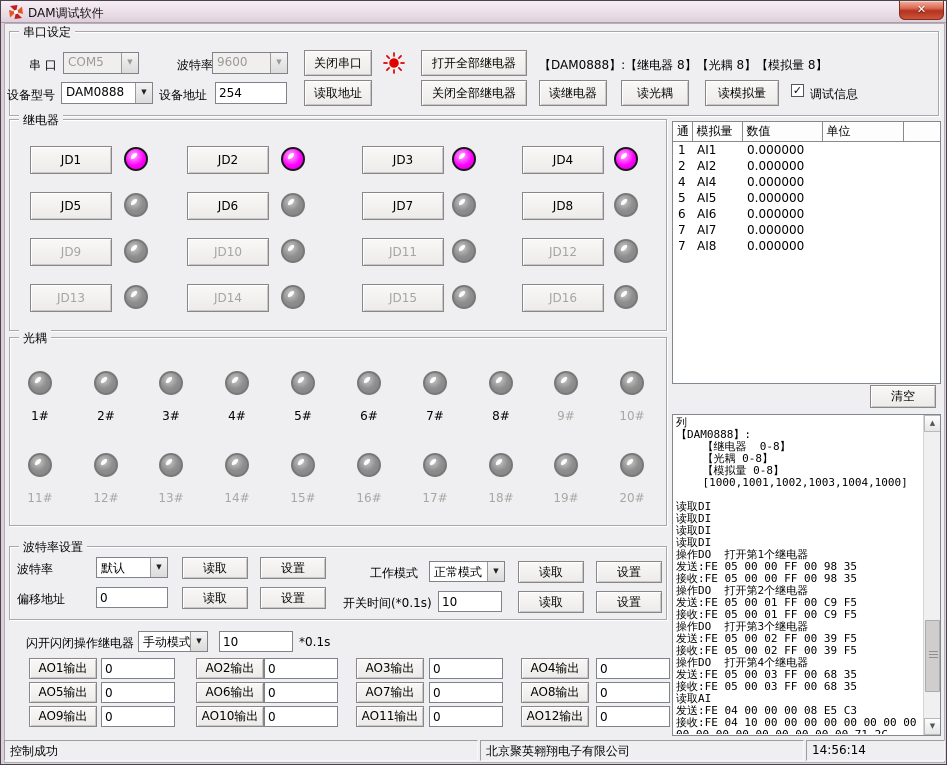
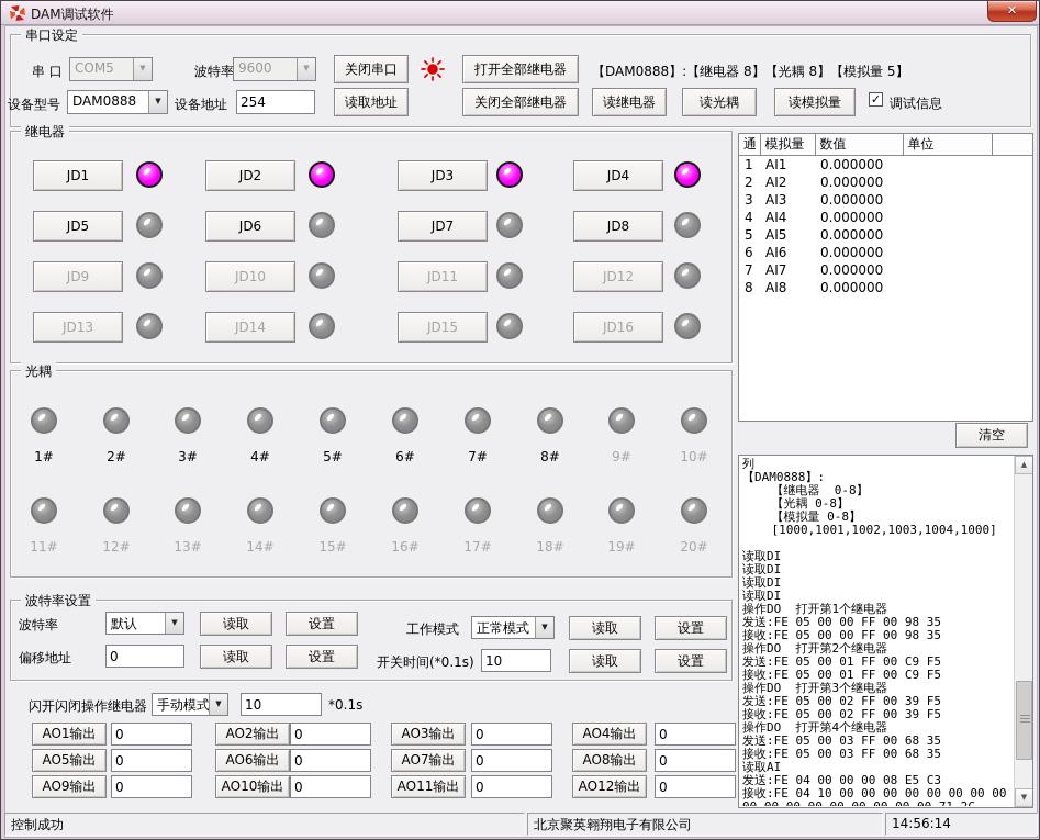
  DAM调试软件
  ✕
  串口设定
  串 口
  COM5
  ▼
  波特率
  9600
  ▼
  关闭串口
  打开全部继电器
- 【DAM0888】:【继电器 8】【光耦 8】【模拟量 8】
+ 【DAM0888】:【继电器 8】【光耦 8】【模拟量 5】
  设备型号
  DAM0888
  ▼
  设备地址
  254
  读取地址
  关闭全部继电器
  读继电器
  读光耦
  读模拟量
  ✓
  调试信息
  继电器
  JD1
  JD2
  JD3
  JD4
  JD5
  JD6
  JD7
  JD8
  JD9
  JD10
  JD11
  JD12
  JD13
  JD14
  JD15
  JD16
  通	模拟量	数值	单位
  1	AI1	0.000000
  2	AI2	0.000000
+ 3	AI3	0.000000
  4	AI4	0.000000
  5	AI5	0.000000
  6	AI6	0.000000
  7	AI7	0.000000
- 7	AI8	0.000000
+ 8	AI8	0.000000
  清空
  光耦
  1#
  2#
  3#
  4#
  5#
  6#
  7#
  8#
  9#
  10#
  11#
  12#
  13#
  14#
  15#
  16#
  17#
  18#
  19#
  20#
  列
  【DAM0888】:
  【继电器 0-8】
  【光耦 0-8】
  【模拟量 0-8】
  [1000,1001,1002,1003,1004,1000]
  读取DI
  读取DI
  读取DI
  读取DI
  操作DO 打开第1个继电器
  发送:FE 05 00 00 FF 00 98 35
  接收:FE 05 00 00 FF 00 98 35
  操作DO 打开第2个继电器
  发送:FE 05 00 01 FF 00 C9 F5
  接收:FE 05 00 01 FF 00 C9 F5
  操作DO 打开第3个继电器
  发送:FE 05 00 02 FF 00 39 F5
  接收:FE 05 00 02 FF 00 39 F5
  操作DO 打开第4个继电器
  发送:FE 05 00 03 FF 00 68 35
  接收:FE 05 00 03 FF 00 68 35
  读取AI
  发送:FE 04 00 00 00 08 E5 C3
  ▲
  ▼
  波特率设置
  波特率
  默认
  ▼
  读取
  设置
  工作模式
  正常模式
  ▼
  读取
  设置
  偏移地址
  0
  读取
  设置
  开关时间(*0.1s)
  10
  读取
  设置
  闪开闪闭操作继电器
  手动模式
  ▼
  10
  *0.1s
  AO1输出
  0
  AO2输出
  0
  AO3输出
  0
  AO4输出
  0
  AO5输出
  0
  AO6输出
  0
  AO7输出
  0
  AO8输出
  0
  AO9输出
  0
  AO10输出
  0
  AO11输出
  0
  AO12输出
  0
  控制成功
  北京聚英翱翔电子有限公司
  14:56:14
